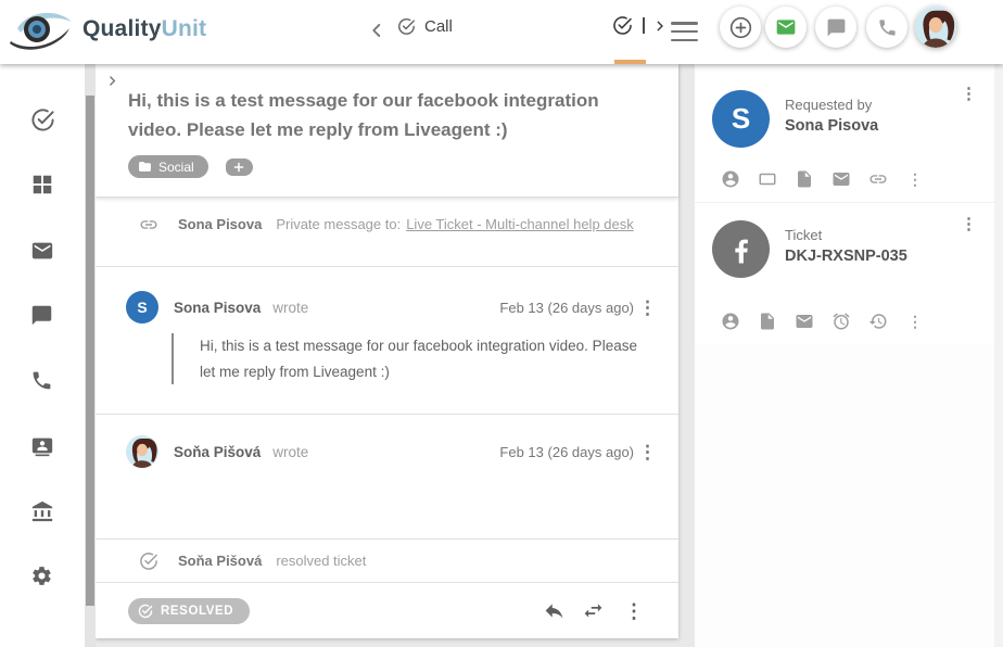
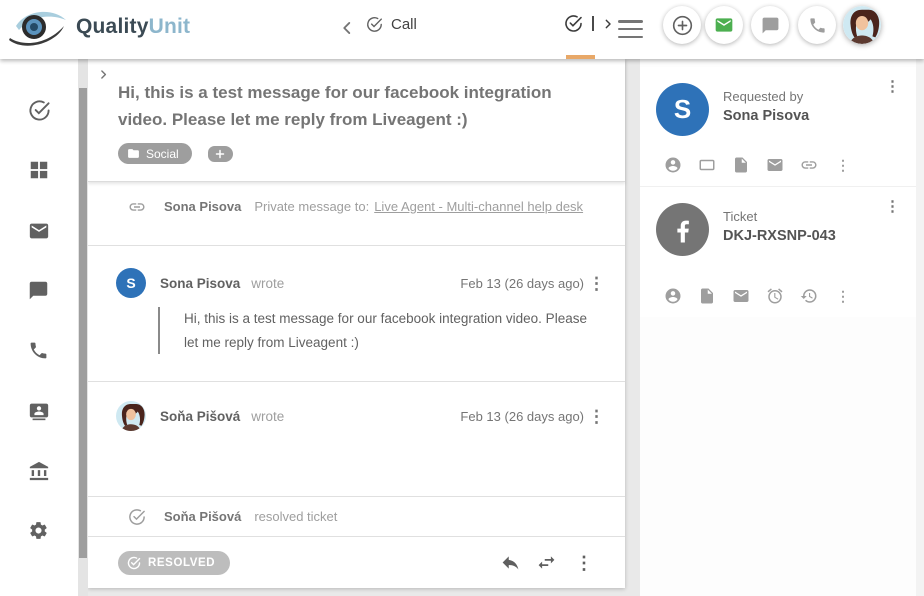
  QualityUnit
  Call
  Hi, this is a test message for our facebook integration video. Please let me reply from Liveagent :)
  Social
  Sona Pisova
  Private message to:
- Live Ticket - Multi-channel help desk
+ Live Agent - Multi-channel help desk
  S
  Sona Pisova
  wrote
  Feb 13 (26 days ago)
  ⋮
  Hi, this is a test message for our facebook integration video. Please let me reply from Liveagent :)
  Soňa Pišová
  wrote
  Feb 13 (26 days ago)
  ⋮
  Soňa Pišová
  resolved ticket
  RESOLVED
  ⋮
  S
  Requested by
  Sona Pisova
  ⋮
  ⋮
  Ticket
- DKJ-RXSNP-035
+ DKJ-RXSNP-043
  ⋮
  ⋮
